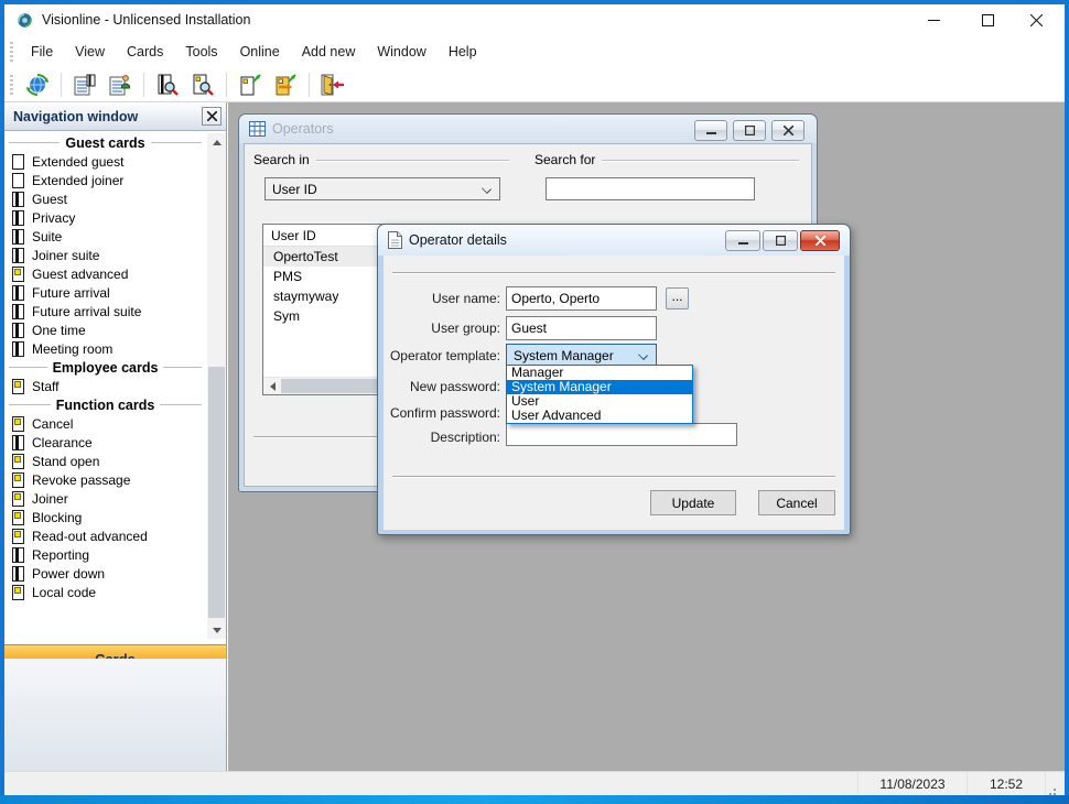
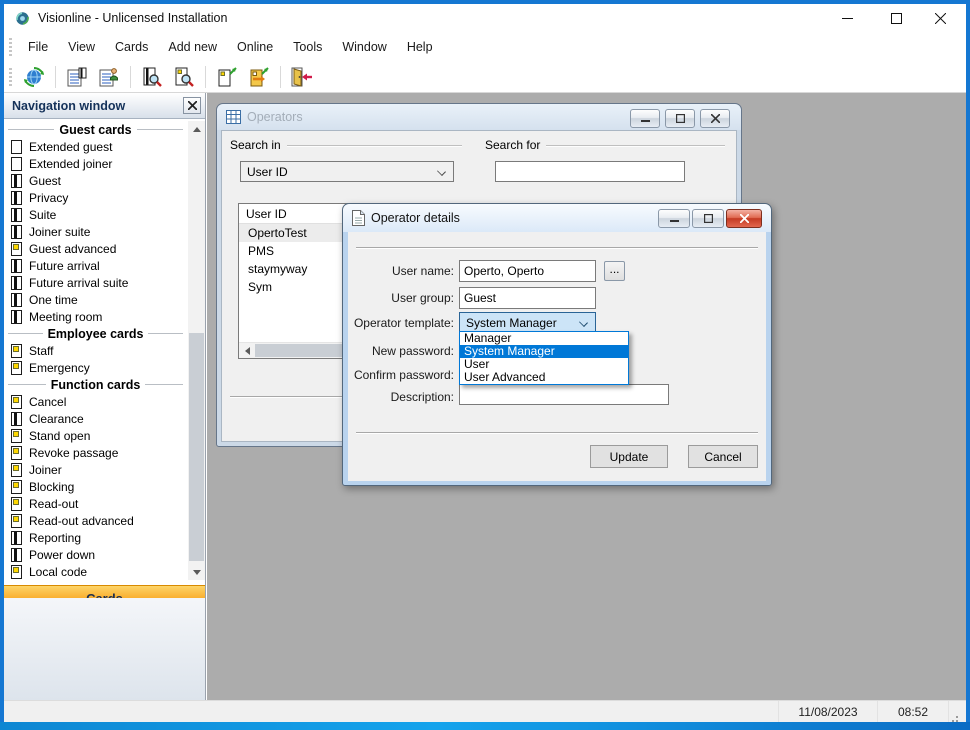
  Visionline - Unlicensed Installation
  File
  View
  Cards
- Tools
+ Add new
  Online
- Add new
+ Tools
  Window
  Help
  Navigation window
  Guest cards
  Extended guest
  Extended joiner
  Guest
  Privacy
  Suite
  Joiner suite
  Guest advanced
  Future arrival
  Future arrival suite
  One time
  Meeting room
  Employee cards
  Staff
+ Emergency
  Function cards
  Cancel
  Clearance
  Stand open
  Revoke passage
  Joiner
  Blocking
+ Read-out
  Read-out advanced
  Reporting
  Power down
  Local code
  Operators
  Search in
  User ID
  Search for
  User ID
  OpertoTest
  PMS
  staymyway
  Sym
  Operator details
  User name:
  Operto, Operto
  ...
  User group:
  Guest
  Operator template:
  System Manager
  New password:
  Confirm password:
  Description:
  Manager
  System Manager
  User
  User Advanced
  Update
  Cancel
  11/08/2023
- 12:52
+ 08:52
